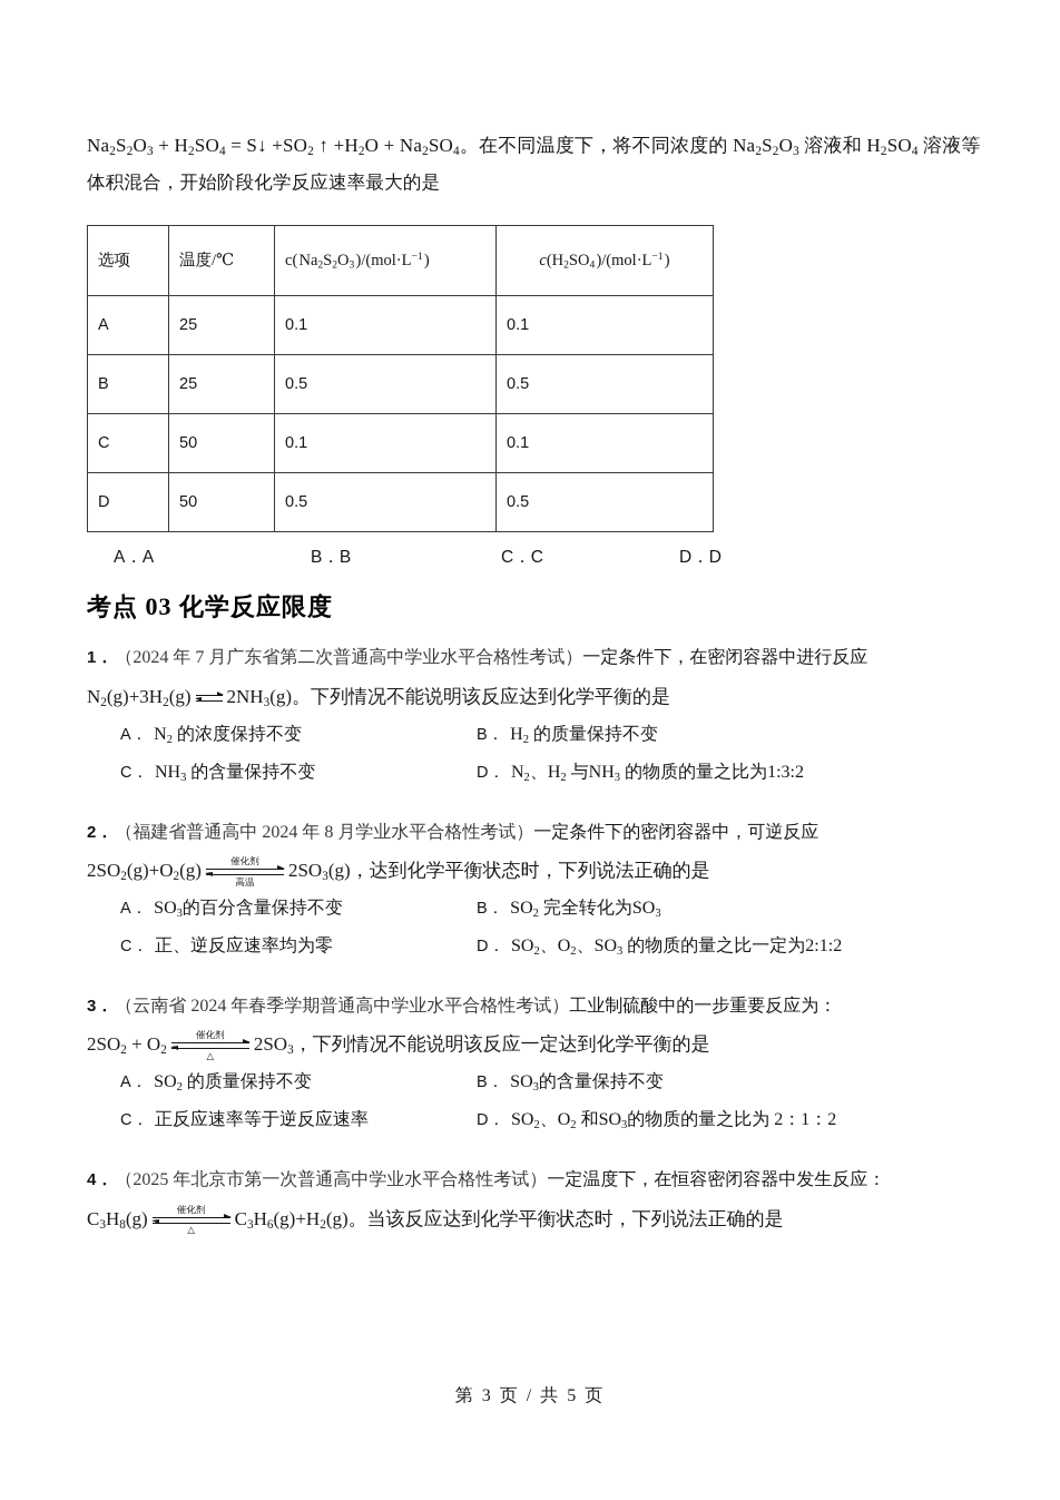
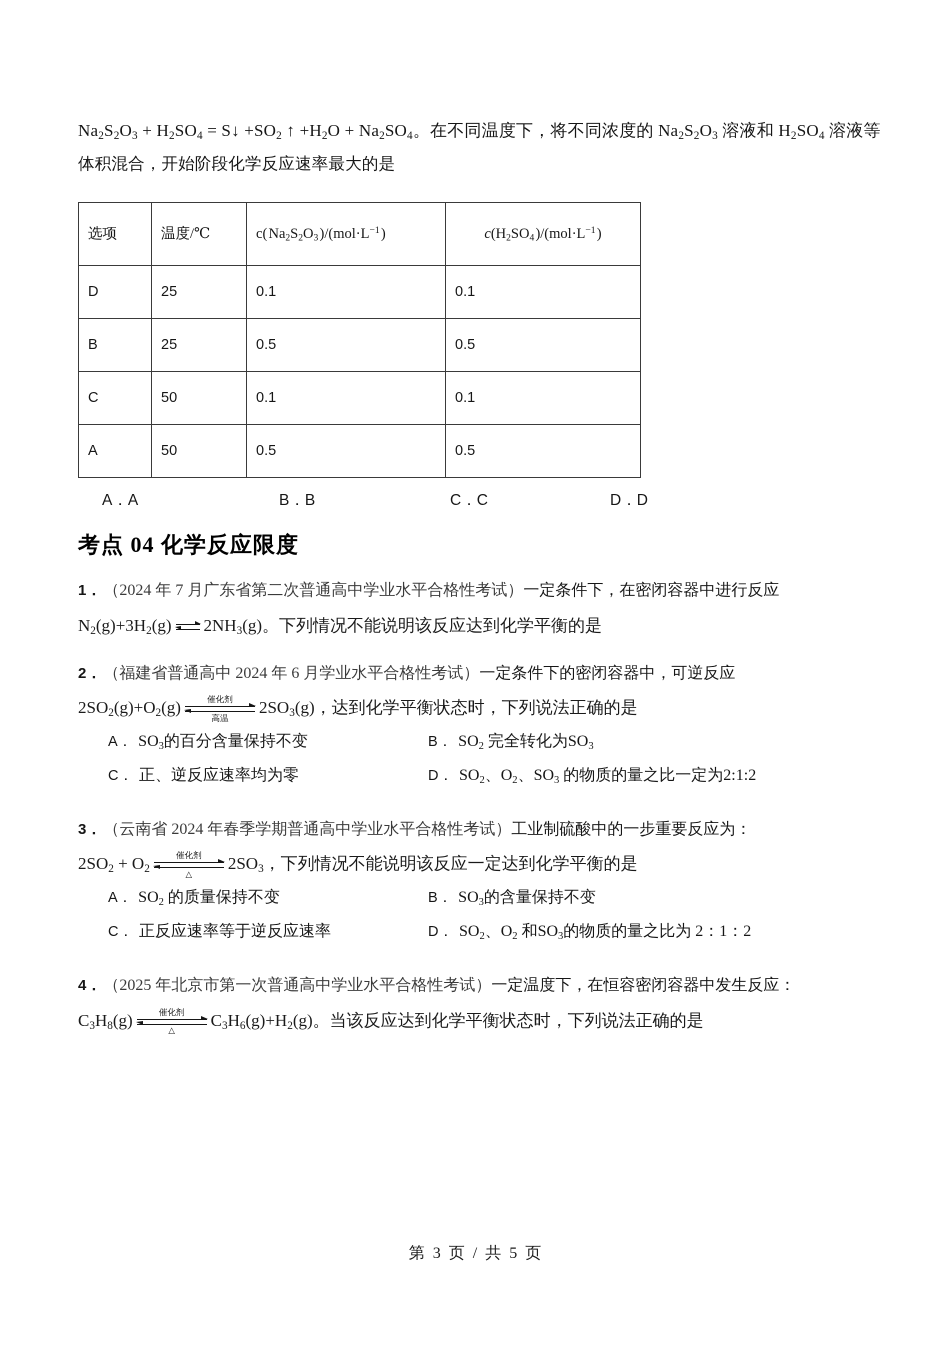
  Na2S2O3 + H2SO4 = S↓ +SO2 ↑ +H2O + Na2SO4。在不同温度下，将不同浓度的 Na2S2O3 溶液和 H2SO4 溶液等
  体积混合，开始阶段化学反应速率最大的是
  选项	温度/℃	c( Na2S2O3 )/(mol·L−1 )	c(H2SO4 )/(mol·L−1 )
- A	25	0.1	0.1
+ D	25	0.1	0.1
  B	25	0.5	0.5
  C	50	0.1	0.1
- D	50	0.5	0.5
+ A	50	0.5	0.5
  A．A
  B．B
  C．C
  D．D
- 考点 03 化学反应限度
+ 考点 04 化学反应限度
  1．（2024 年 7 月广东省第二次普通高中学业水平合格性考试）一定条件下，在密闭容器中进行反应
  N2(g)+3H2(g) 2NH3(g)。下列情况不能说明该反应达到化学平衡的是
- A． N2 的浓度保持不变
- B． H2 的质量保持不变
- C． NH3 的含量保持不变
- D． N2、H2 与NH3 的物质的量之比为1:3:2
- 2．（福建省普通高中 2024 年 8 月学业水平合格性考试）一定条件下的密闭容器中，可逆反应
+ 2．（福建省普通高中 2024 年 6 月学业水平合格性考试）一定条件下的密闭容器中，可逆反应
  2SO2(g)+O2(g)
  催化剂
  高温
  2SO3(g)，达到化学平衡状态时，下列说法正确的是
  A． SO3的百分含量保持不变
  B． SO2 完全转化为SO3
  C． 正、逆反应速率均为零
  D． SO2、O2、SO3 的物质的量之比一定为2:1:2
  3．（云南省 2024 年春季学期普通高中学业水平合格性考试）工业制硫酸中的一步重要反应为：
  2SO2 + O2
  催化剂
  △
  2SO3，下列情况不能说明该反应一定达到化学平衡的是
  A． SO2 的质量保持不变
  B． SO3的含量保持不变
  C． 正反应速率等于逆反应速率
  D． SO2、O2 和SO3的物质的量之比为 2：1：2
  4．（2025 年北京市第一次普通高中学业水平合格性考试）一定温度下，在恒容密闭容器中发生反应：
  C3H8(g)
  催化剂
  △
  C3H6(g)+H2(g)。当该反应达到化学平衡状态时，下列说法正确的是
  第 3 页 / 共 5 页
